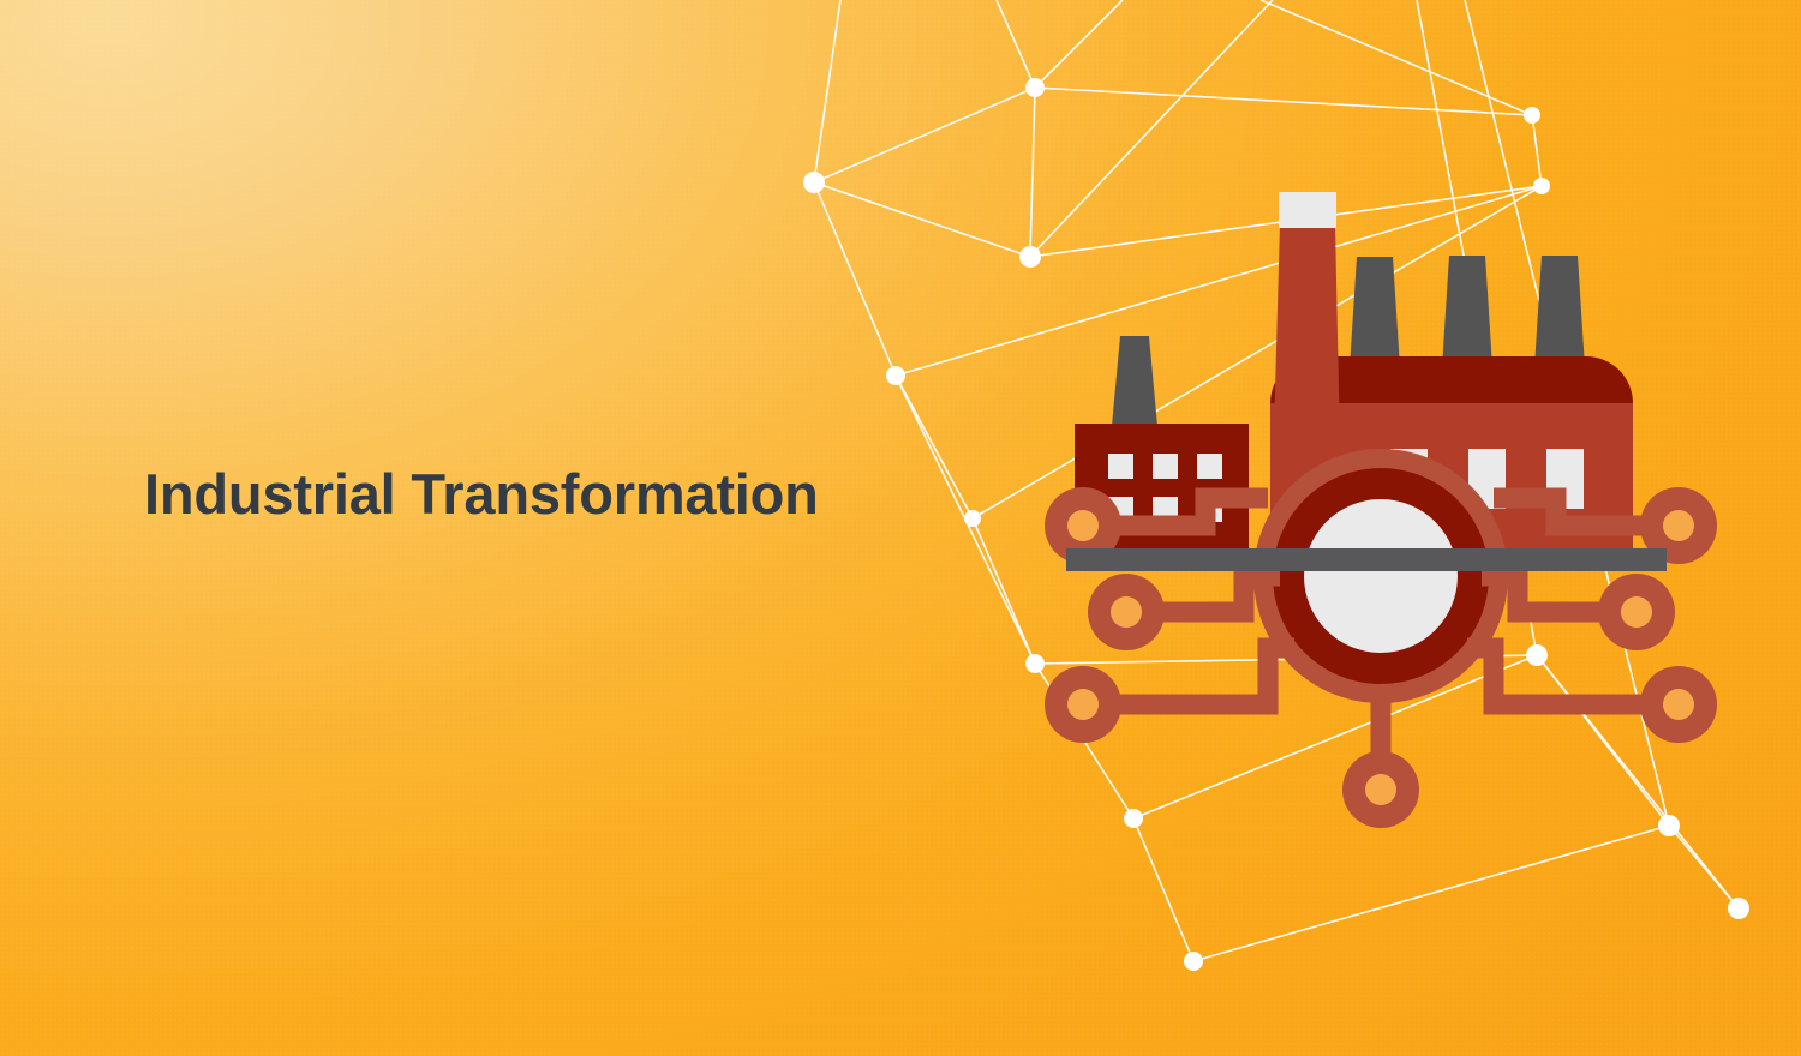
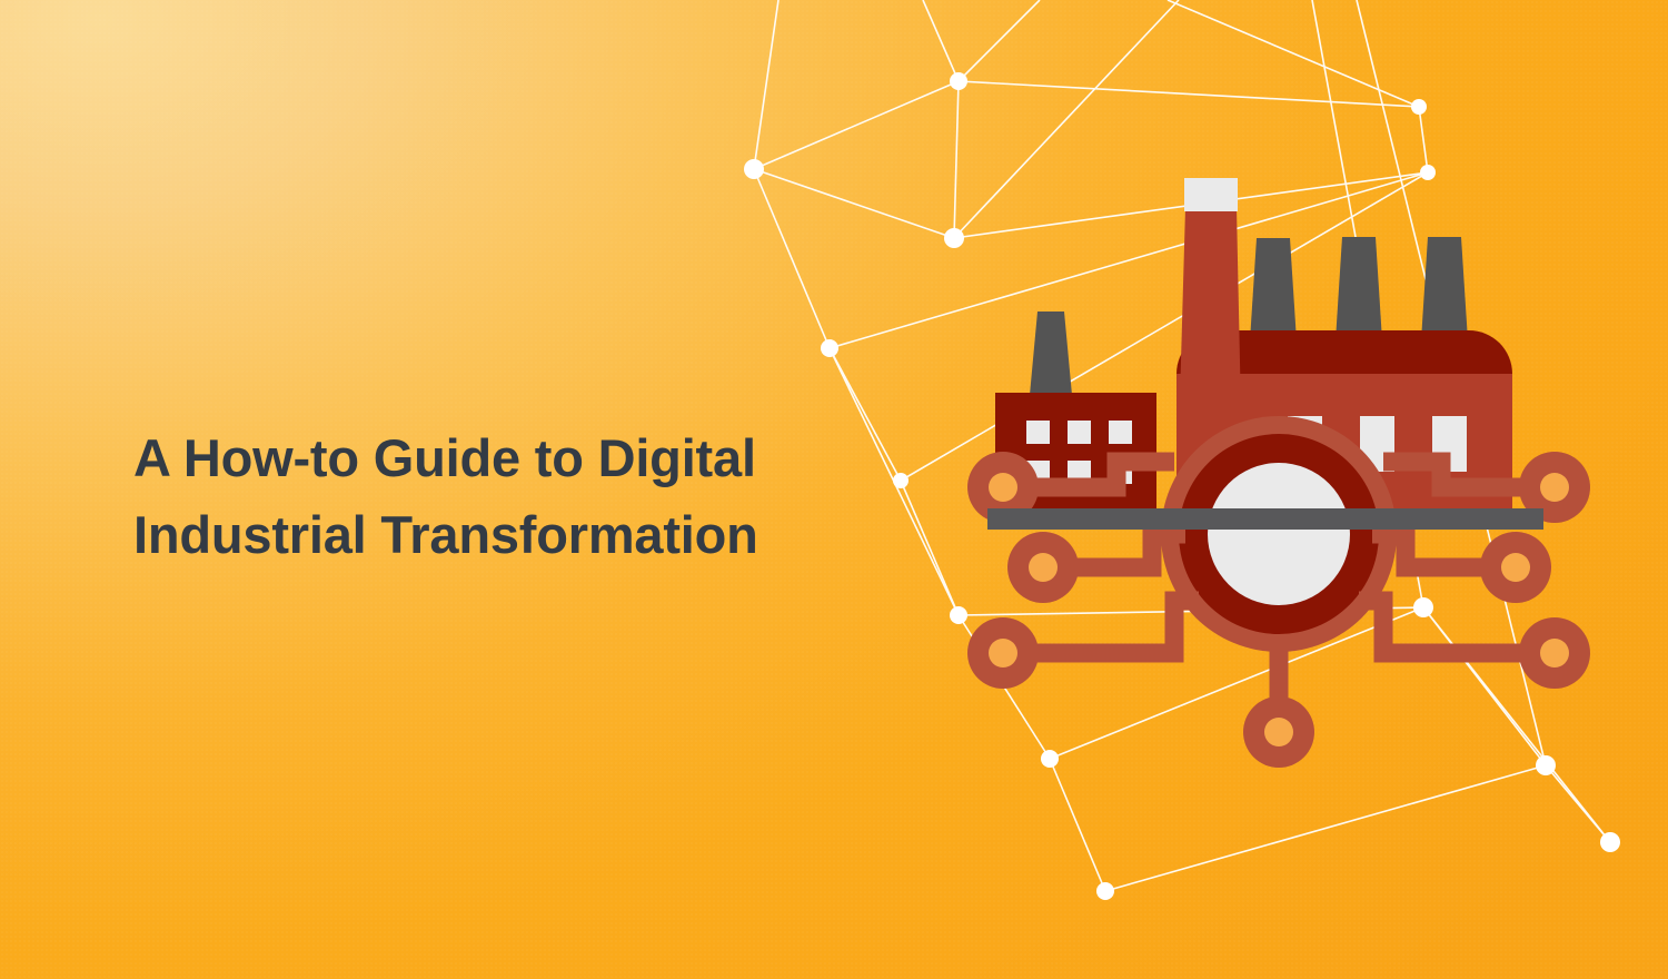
+ A How-to Guide to Digital
  Industrial Transformation
